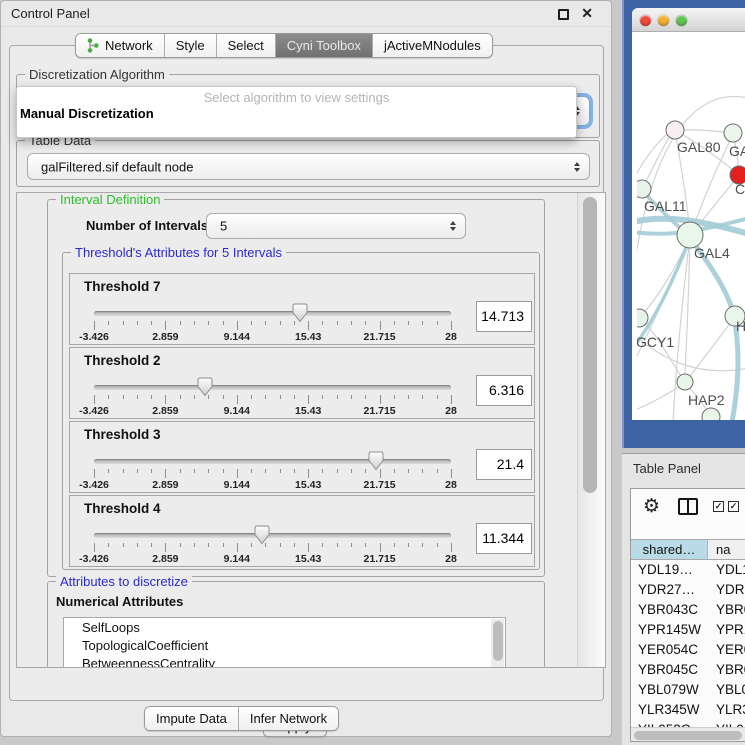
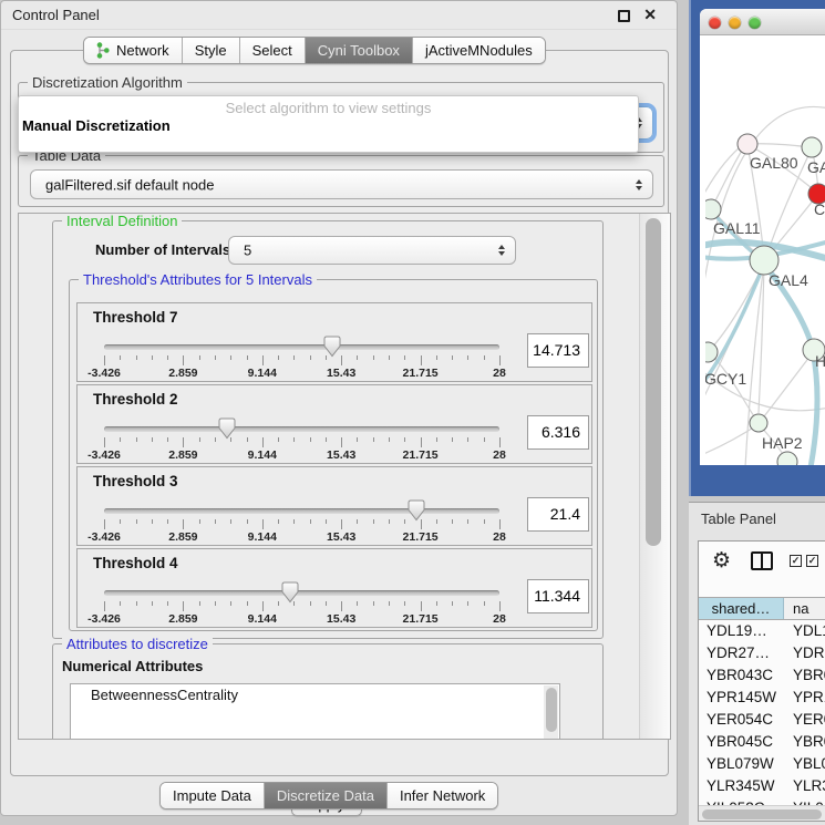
  Control Panel
  ✕
  Network
  Style
  Select
  Cyni Toolbox
  jActiveMNodules
  Discretization Algorithm
  Table Data
  galFiltered.sif default node
  Select algorithm to view settings
  Manual Discretization
  Interval Definition
  Number of Intervals
  5
  Threshold's Attributes for 5 Intervals
  Threshold 7
  -3.426
  2.859
  9.144
  15.43
  21.715
  28
  14.713
  Threshold 2
  -3.426
  2.859
  9.144
  15.43
  21.715
  28
  6.316
  Threshold 3
  -3.426
  2.859
  9.144
  15.43
  21.715
  28
  21.4
  Threshold 4
  -3.426
  2.859
  9.144
  15.43
  21.715
  28
  11.344
  Attributes to discretize
  Numerical Attributes
- SelfLoops
- TopologicalCoefficient
  BetweennessCentrality
  Impute Data
+ Discretize Data
  Infer Network
  GAL80
  C
  GAL11
  GAL4
  GCY1
  H
  HAP2
  Table Panel
  ⚙
  ✓
  ✓
  shared…
  na
  YDL19…
  YDL
  YDR27…
  YDR
  YBR043C
  YBR
  YPR145W
  YPR
  YER054C
  YER
  YBR045C
  YBR
  YBL079W
  YBL
  YLR345W
  YLR
